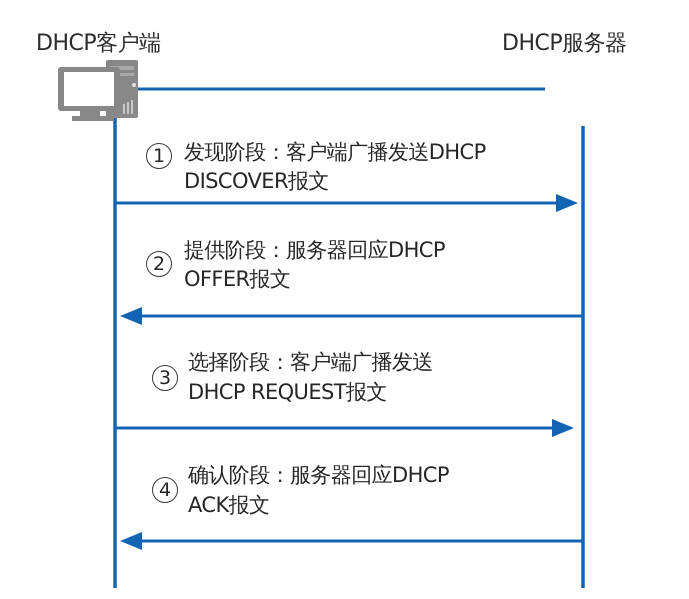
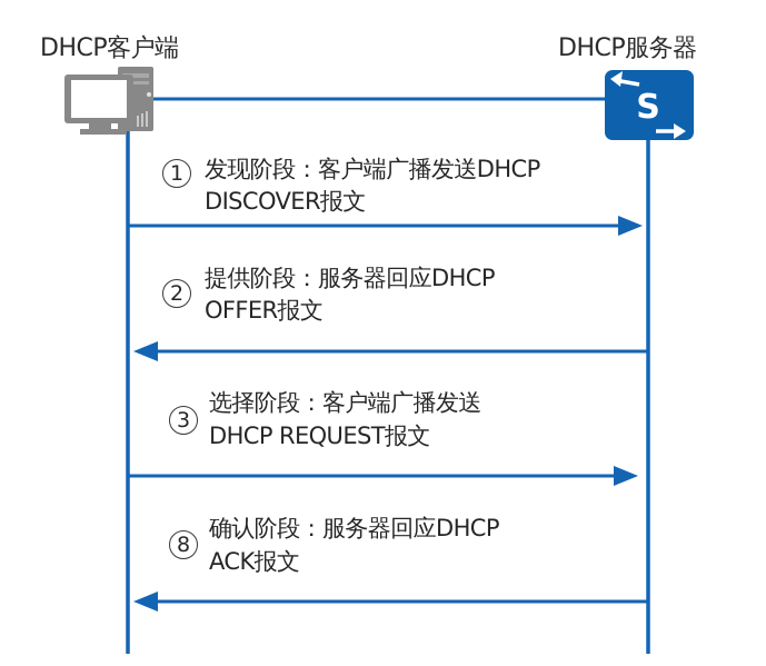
+ S
  DHCP客户端
  DHCP服务器
  1
  发现阶段：客户端广播发送DHCP
  DISCOVER报文
  2
  提供阶段：服务器回应DHCP
  OFFER报文
  3
  选择阶段：客户端广播发送
  DHCP REQUEST报文
- 4
+ 8
  确认阶段：服务器回应DHCP
  ACK报文
